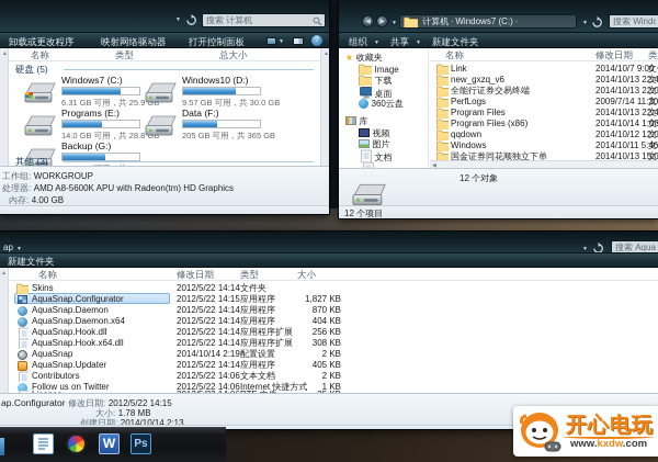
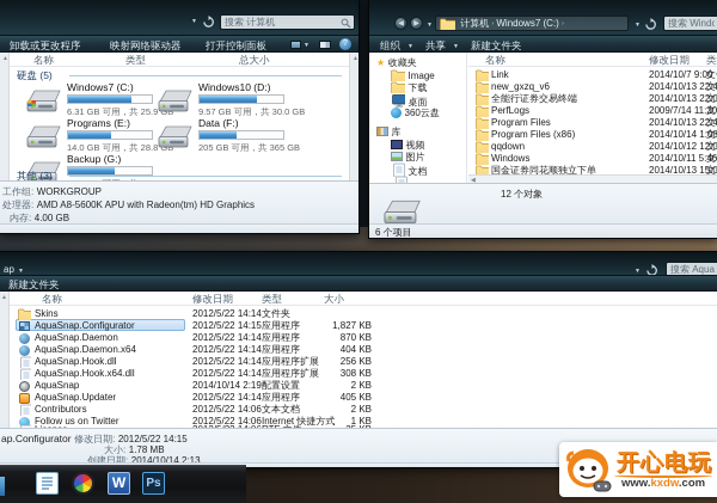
  搜索 计算机
  卸载或更改程序
  映射网络驱动器
  打开控制面板
  名称
  类型
  总大小
  硬盘 (5)
  Windows7 (C:)
  6.31 GB 可用，共 25.9 GB
  Windows10 (D:)
  9.57 GB 可用，共 30.0 GB
  Programs (E:)
  14.0 GB 可用，共 28.8 GB
  Data (F:)
  205 GB 可用，共 365 GB
  Backup (G:)
  其他 (3)
  工作组: WORKGROUP
  处理器: AMD A8-5600K APU with Radeon(tm) HD Graphics
  内存: 4.00 GB
  计算机 Windows7 (C:)
  搜索 Windo
  组织
  共享
  新建文件夹
  ★ 收藏夹
  Image
  下载
  桌面
  360云盘
  库
  视频
  图片
  文档
  名称
  修改日期
  Link
  2014/10/7 9:00
  new_gxzq_v6
  2014/10/13 22:4
  全能行证券交易终端
  2014/10/13 22:0
  PerfLogs
  2009/7/14 11:20
  Program Files
  2014/10/13 22:4
  Program Files (x86)
  2014/10/14 1:08
  qqdown
  2014/10/12 12:0
  Windows
  2014/10/11 5:46
  国金证券同花顺独立下单
  2014/10/13 15:0
  12 个对象
- 12 个项目
+ 6 个项目
  ap
  新建文件夹
  名称
  修改日期
  类型
  大小
  Skins
  2012/5/22 14:14
  文件夹
  AquaSnap.Configurator
  2012/5/22 14:15
  应用程序
  1,827 KB
  AquaSnap.Daemon
  2012/5/22 14:14
  应用程序
  870 KB
  AquaSnap.Daemon.x64
  2012/5/22 14:14
  应用程序
  404 KB
  AquaSnap.Hook.dll
  2012/5/22 14:14
  应用程序扩展
  256 KB
  AquaSnap.Hook.x64.dll
  2012/5/22 14:14
  应用程序扩展
  308 KB
  AquaSnap
  2014/10/14 2:19
  配置设置
  2 KB
  AquaSnap.Updater
  2012/5/22 14:14
  应用程序
  405 KB
  Contributors
  2012/5/22 14:06
  文本文档
  2 KB
  Follow us on Twitter
  2012/5/22 14:06
  Internet 快捷方式
  1 KB
  ap.Configurator 修改日期: 2012/5/22 14:15
  大小: 1.78 MB
  创建日期: 2014/10/14 2:13
  W
  Ps
  开心电玩
  www.kxdw.com
